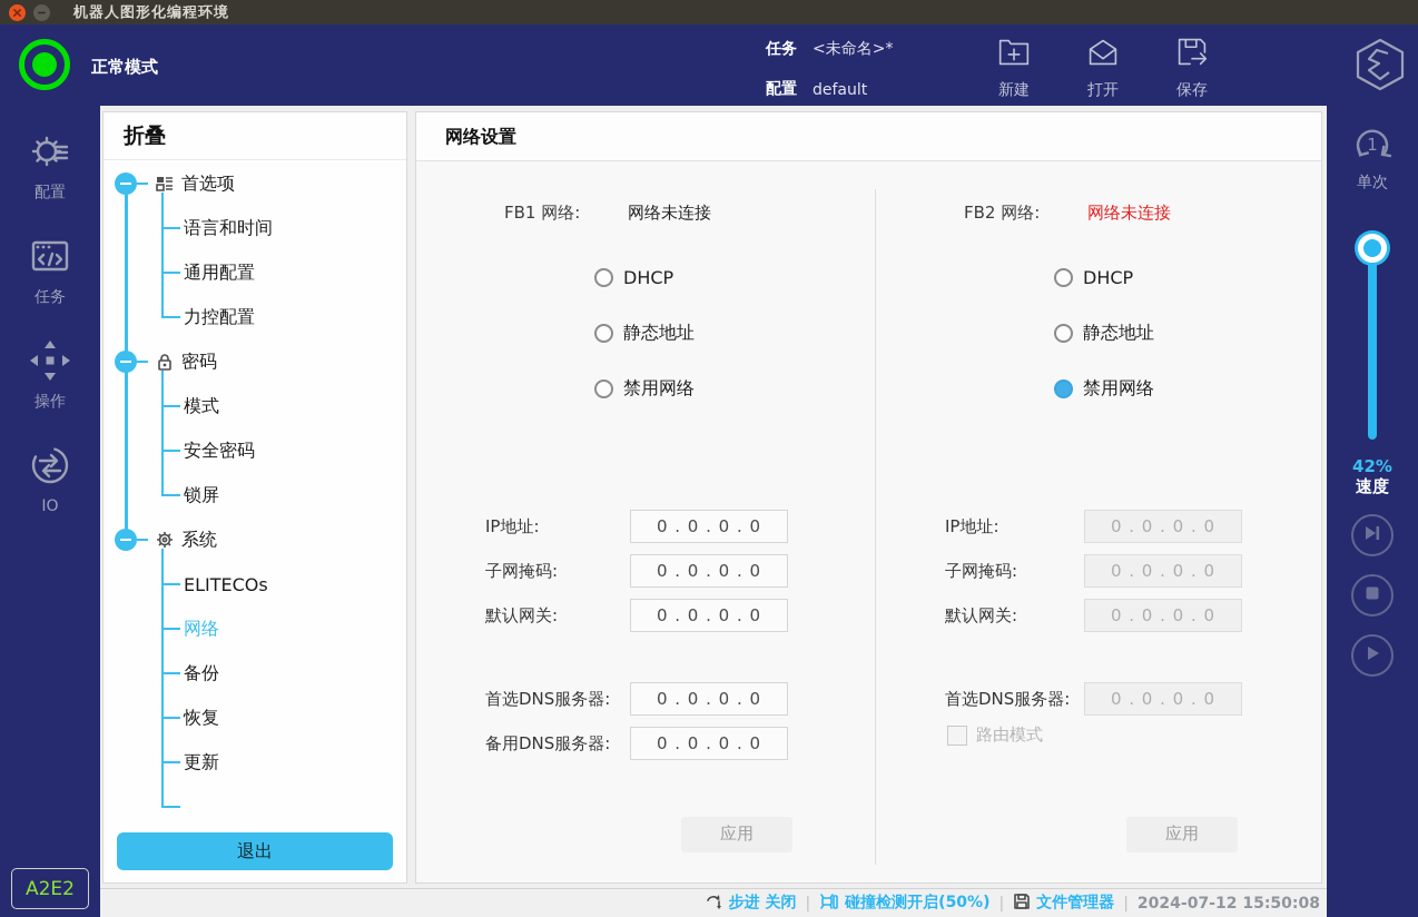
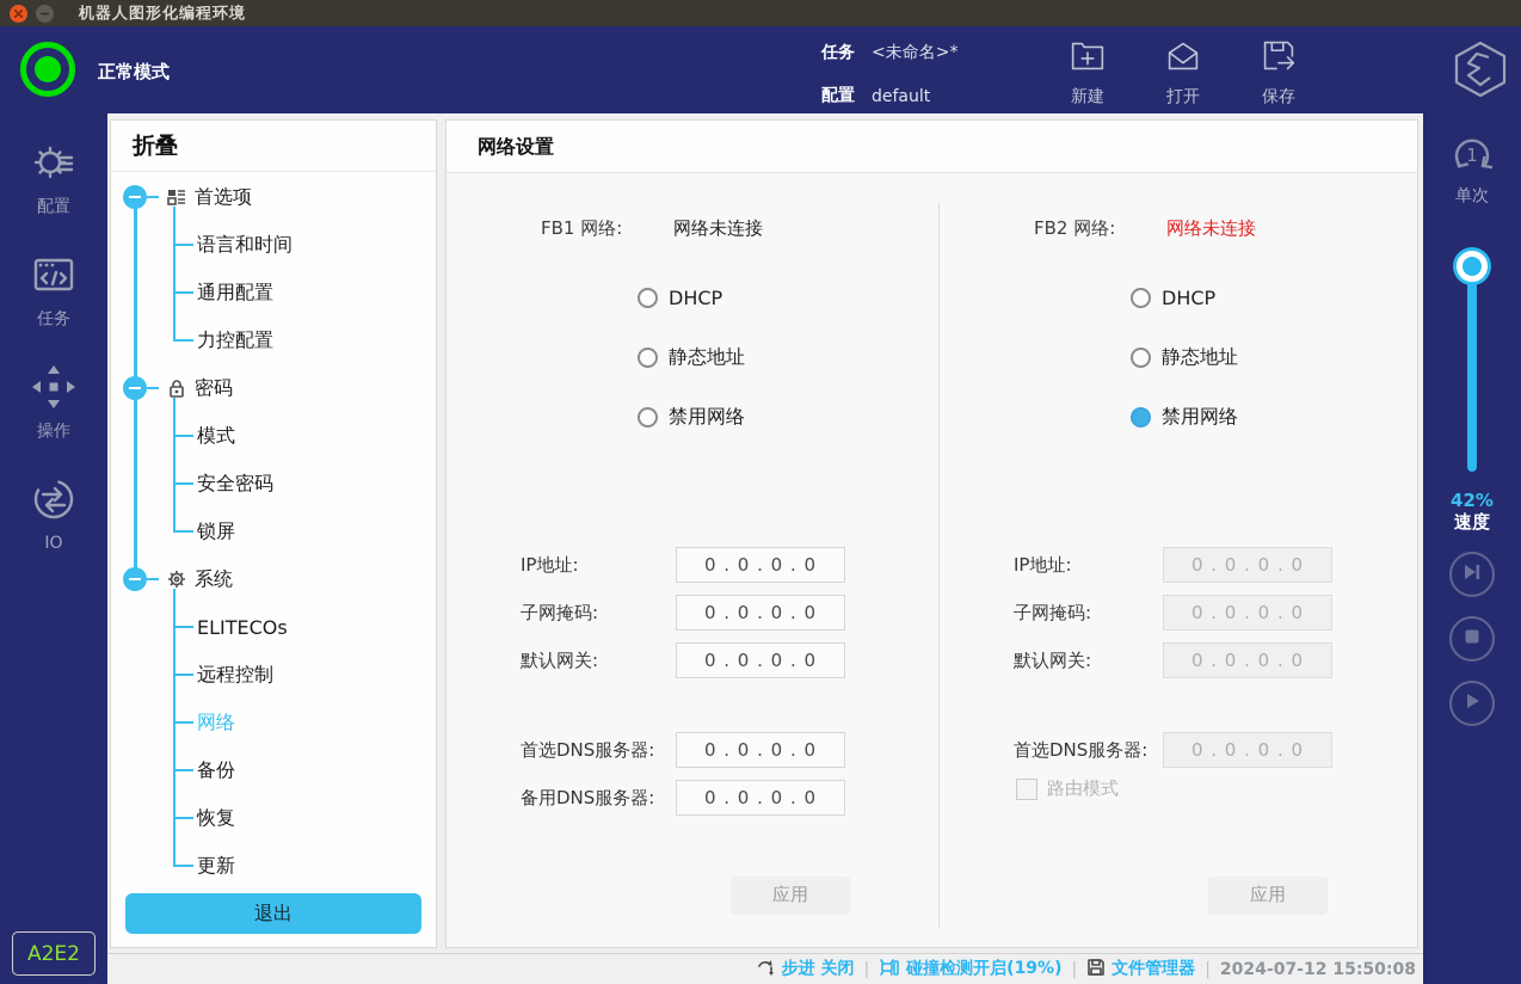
  机器人图形化编程环境
  正常模式
  任务
  <未命名>*
  配置
  default
  新建
  打开
  保存
  配置
  任务
  操作
  IO
  A2E2
  1
  单次
  42%
  速度
  折叠
  首选项
  语言和时间
  通用配置
  力控配置
  密码
  模式
  安全密码
  锁屏
  系统
  ELITECOs
+ 远程控制
  网络
  备份
  恢复
  更新
  退出
  网络设置
  FB1 网络:
  网络未连接
  DHCP
  静态地址
  禁用网络
  IP地址:
  0 . 0 . 0 . 0
  子网掩码:
  0 . 0 . 0 . 0
  默认网关:
  0 . 0 . 0 . 0
  首选DNS服务器:
  0 . 0 . 0 . 0
  备用DNS服务器:
  0 . 0 . 0 . 0
  应用
  FB2 网络:
  网络未连接
  DHCP
  静态地址
  禁用网络
  IP地址:
  0 . 0 . 0 . 0
  子网掩码:
  0 . 0 . 0 . 0
  默认网关:
  0 . 0 . 0 . 0
  首选DNS服务器:
  0 . 0 . 0 . 0
  路由模式
  应用
  步进 关闭
  |
- 碰撞检测开启(50%)
+ 碰撞检测开启(19%)
  |
  文件管理器
  |
  2024-07-12 15:50:08
